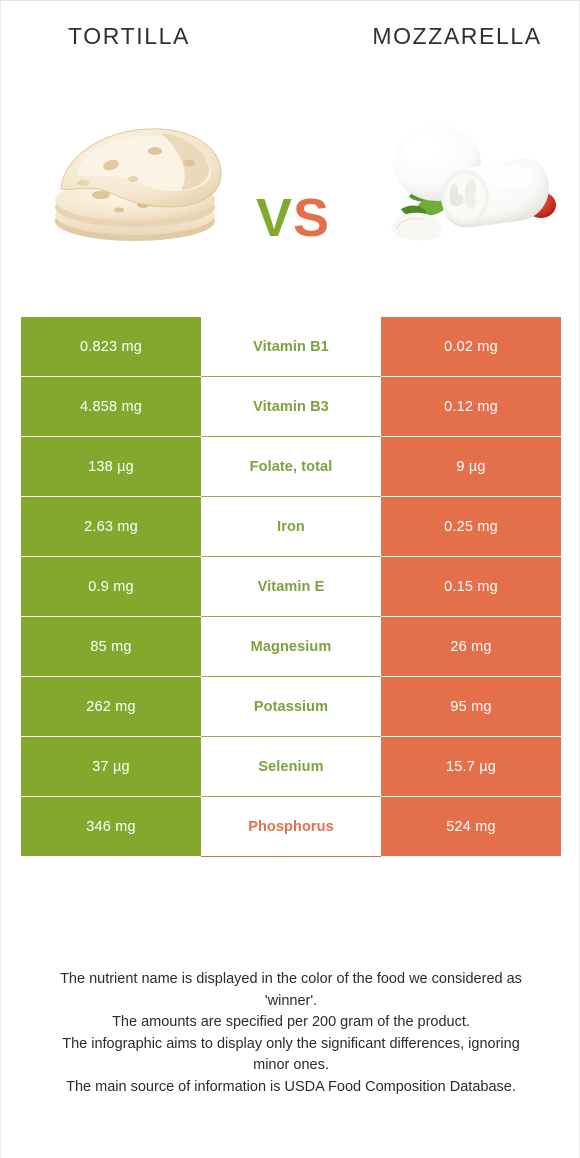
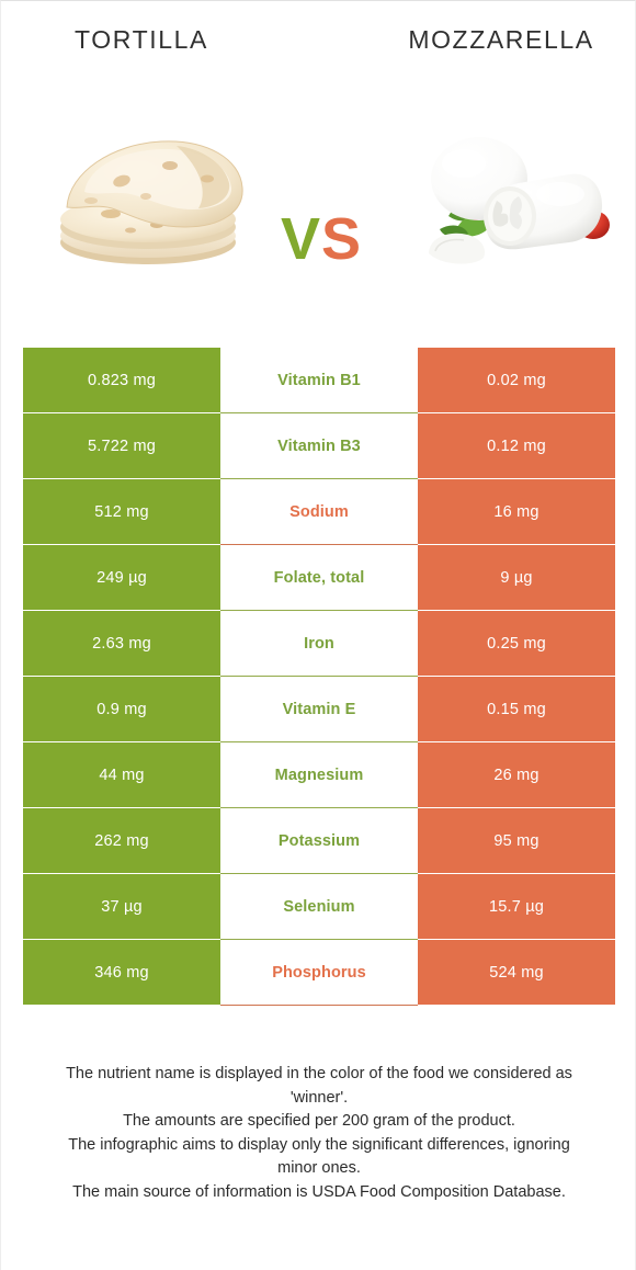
  TORTILLA
  MOZZARELLA
  VS
  0.823 mg
  Vitamin B1
  0.02 mg
- 4.858 mg
+ 5.722 mg
  Vitamin B3
  0.12 mg
+ 512 mg
+ Sodium
+ 16 mg
- 138 µg
+ 249 µg
  Folate, total
  9 µg
  2.63 mg
  Iron
  0.25 mg
  0.9 mg
  Vitamin E
  0.15 mg
- 85 mg
+ 44 mg
  Magnesium
  26 mg
  262 mg
  Potassium
  95 mg
  37 µg
  Selenium
  15.7 µg
  346 mg
  Phosphorus
  524 mg
  The nutrient name is displayed in the color of the food we considered as
  'winner'.
  The amounts are specified per 200 gram of the product.
  The infographic aims to display only the significant differences, ignoring
  minor ones.
  The main source of information is USDA Food Composition Database.
